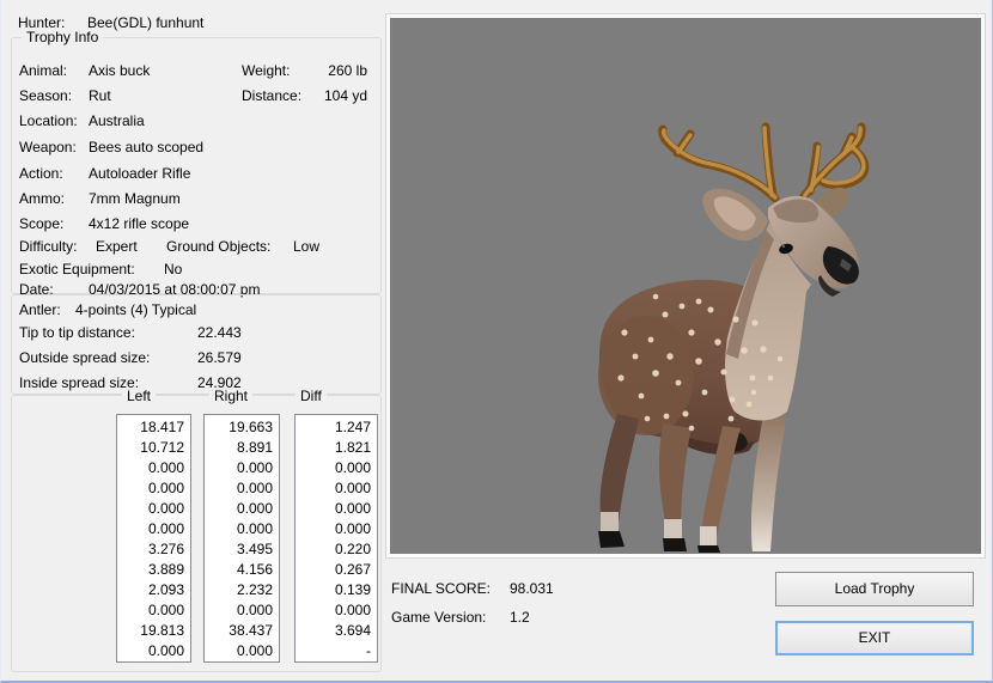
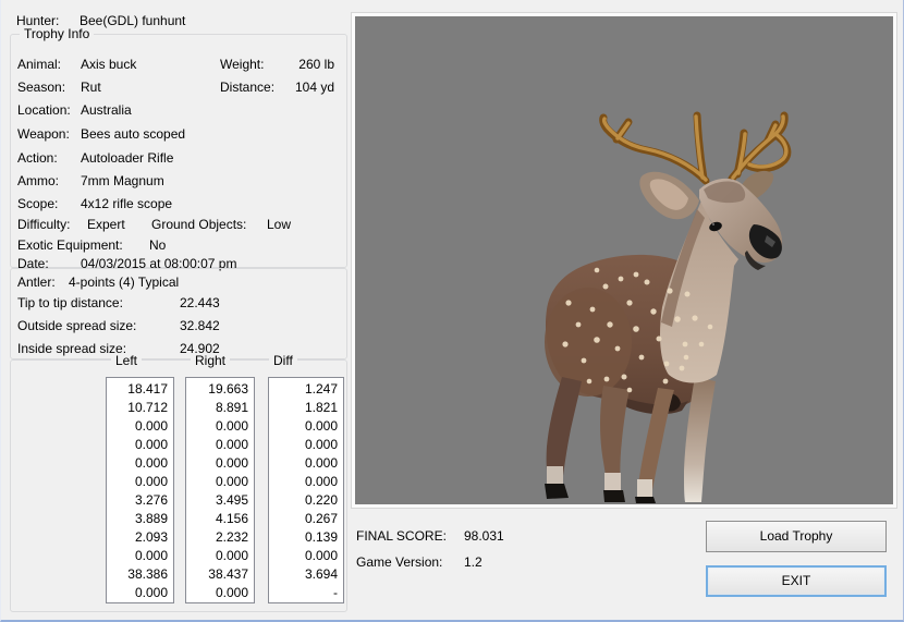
  Hunter: Bee(GDL) funhunt
  Trophy Info
  Animal: Axis buck
  Weight:
  260 lb
  Season: Rut
  Distance:
  104 yd
  Location: Australia
  Weapon: Bees auto scoped
  Action: Autoloader Rifle
  Ammo: 7mm Magnum
  Scope: 4x12 rifle scope
  Difficulty: Expert
  Ground Objects:
  Low
  Exotic Equipment: No
  Date: 04/03/2015 at 08:00:07 pm
  Antler: 4-points (4) Typical
  Tip to tip distance:
  22.443
  Outside spread size:
- 26.579
+ 32.842
  Inside spread size:
  24.902
  Left
  Right
  Diff
  18.417
  10.712
  0.000
  0.000
  0.000
  0.000
  3.276
  3.889
  2.093
  0.000
- 19.813
+ 38.386
  0.000
  19.663
  8.891
  0.000
  0.000
  0.000
  0.000
  3.495
  4.156
  2.232
  0.000
  38.437
  0.000
  1.247
  1.821
  0.000
  0.000
  0.000
  0.000
  0.220
  0.267
  0.139
  0.000
  3.694
  -
  FINAL SCORE: 98.031
  Game Version: 1.2
  Load Trophy
  EXIT
